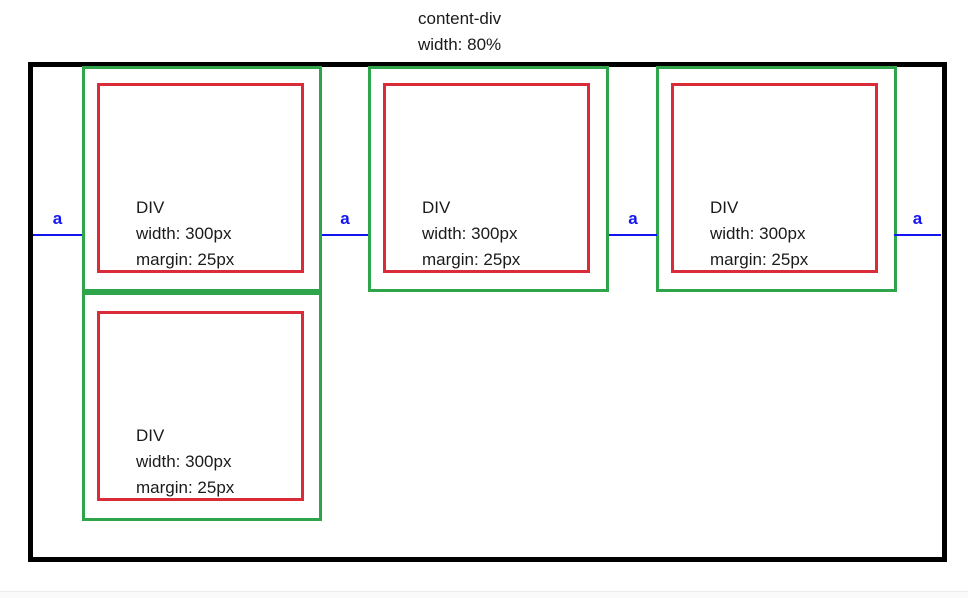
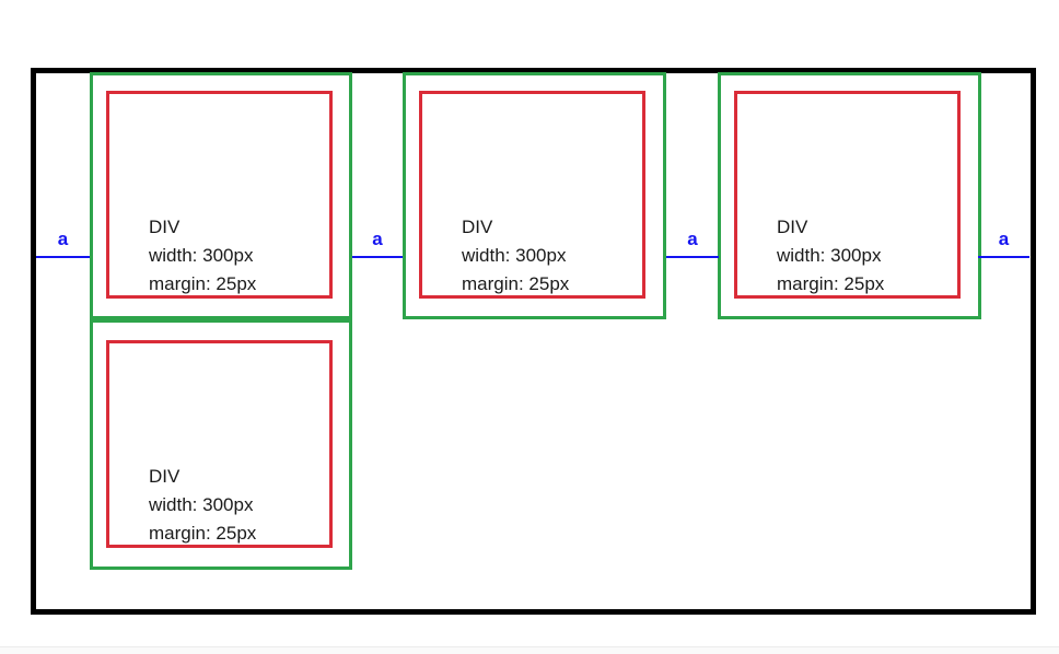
- content-div
- width: 80%
  DIV
  width: 300px
  margin: 25px
  DIV
  width: 300px
  margin: 25px
  DIV
  width: 300px
  margin: 25px
  DIV
  width: 300px
  margin: 25px
  a
  a
  a
  a
